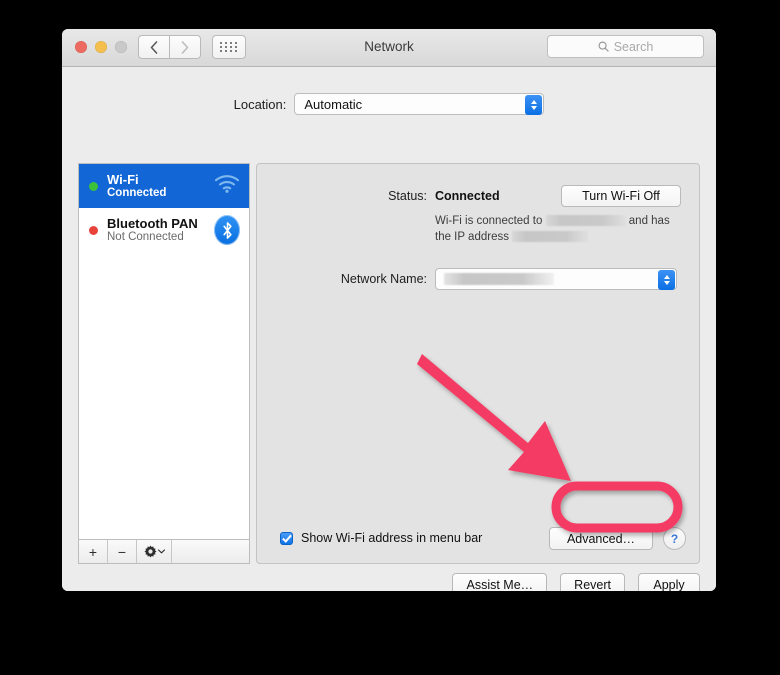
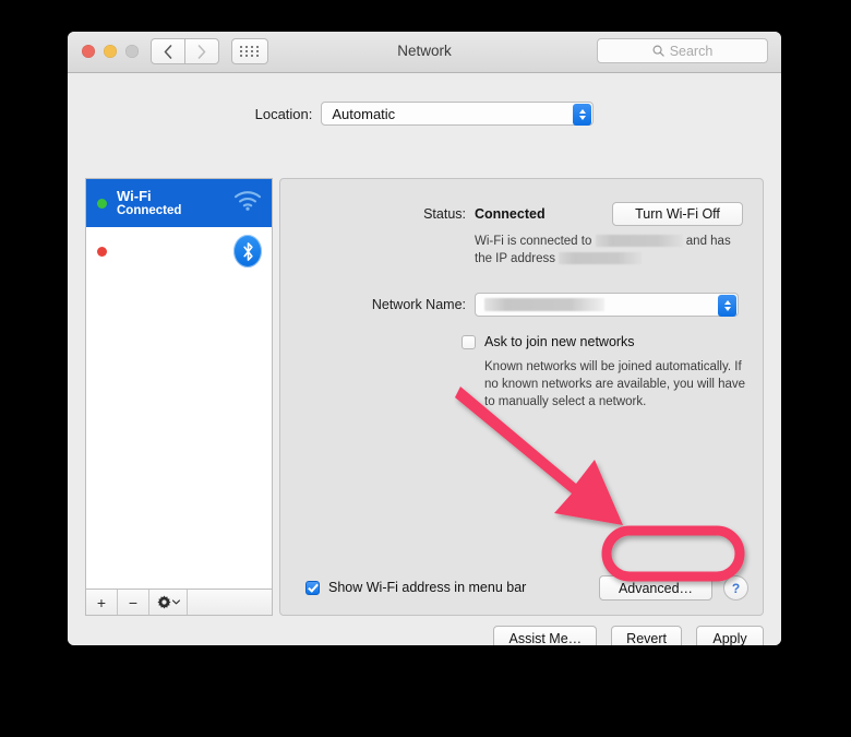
  Network
  Search
  Location:
  Automatic
  Wi-Fi
  Connected
- Bluetooth PAN
- Not Connected
  +
  −
  Status:
  Connected
  Turn Wi-Fi Off
  Wi-Fi is connected to and has the IP address
  Network Name:
+ Ask to join new networks
+ Known networks will be joined automatically. If no known networks are available, you will have to manually select a network.
  Show Wi-Fi address in menu bar
  Advanced…
  ?
  Assist Me…
  Revert
  Apply
